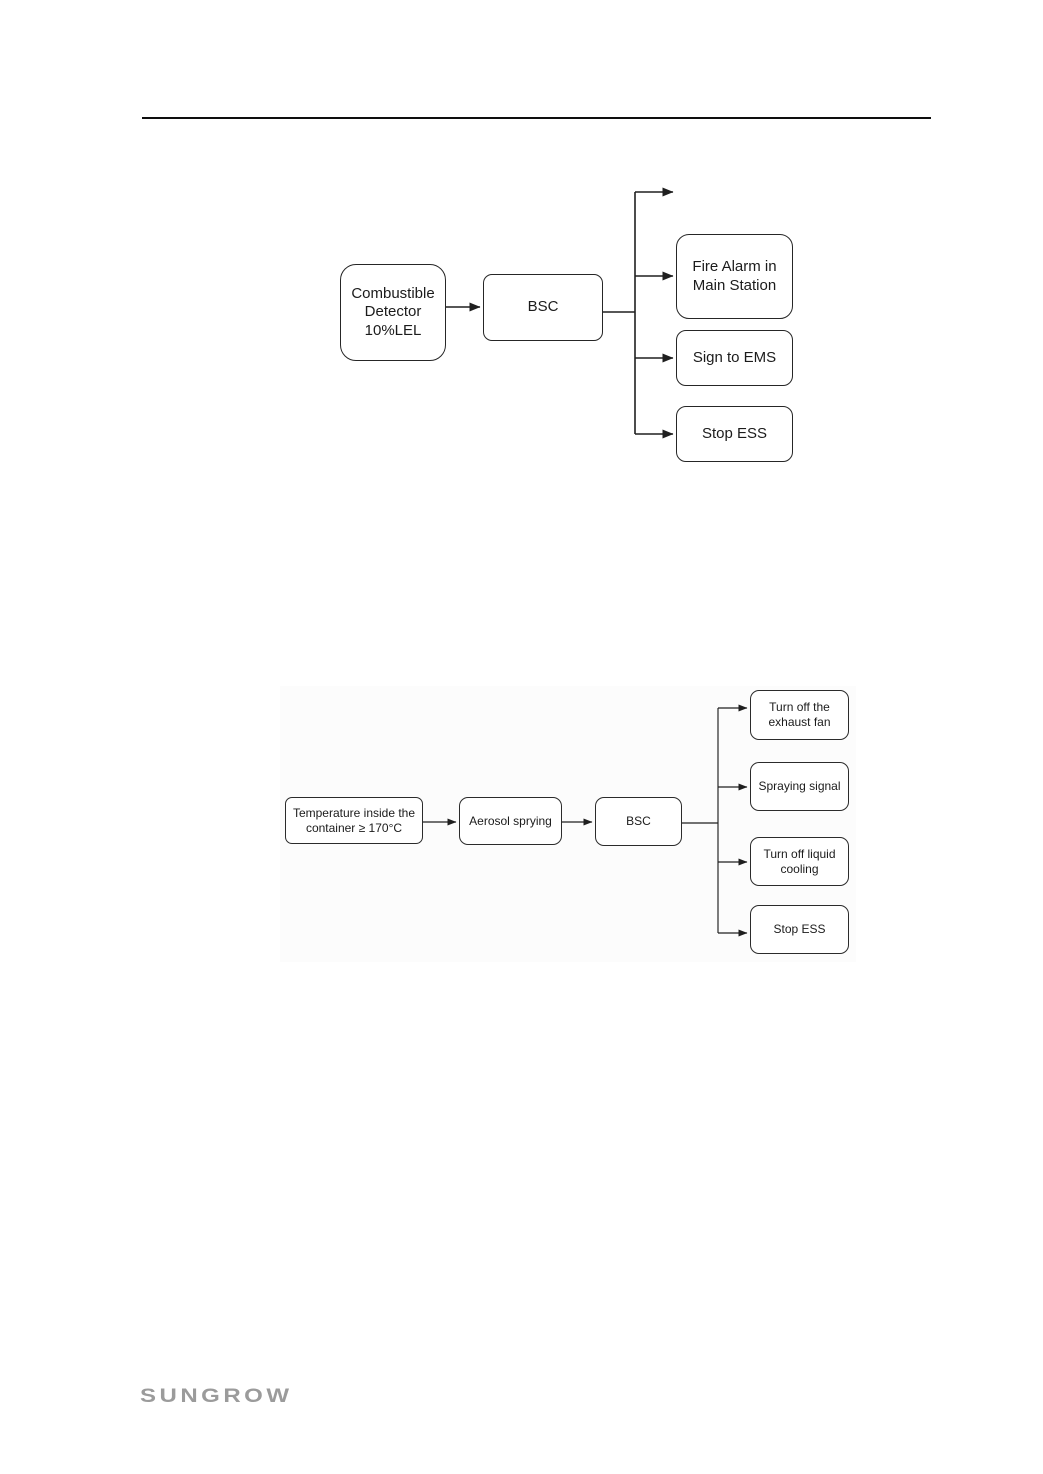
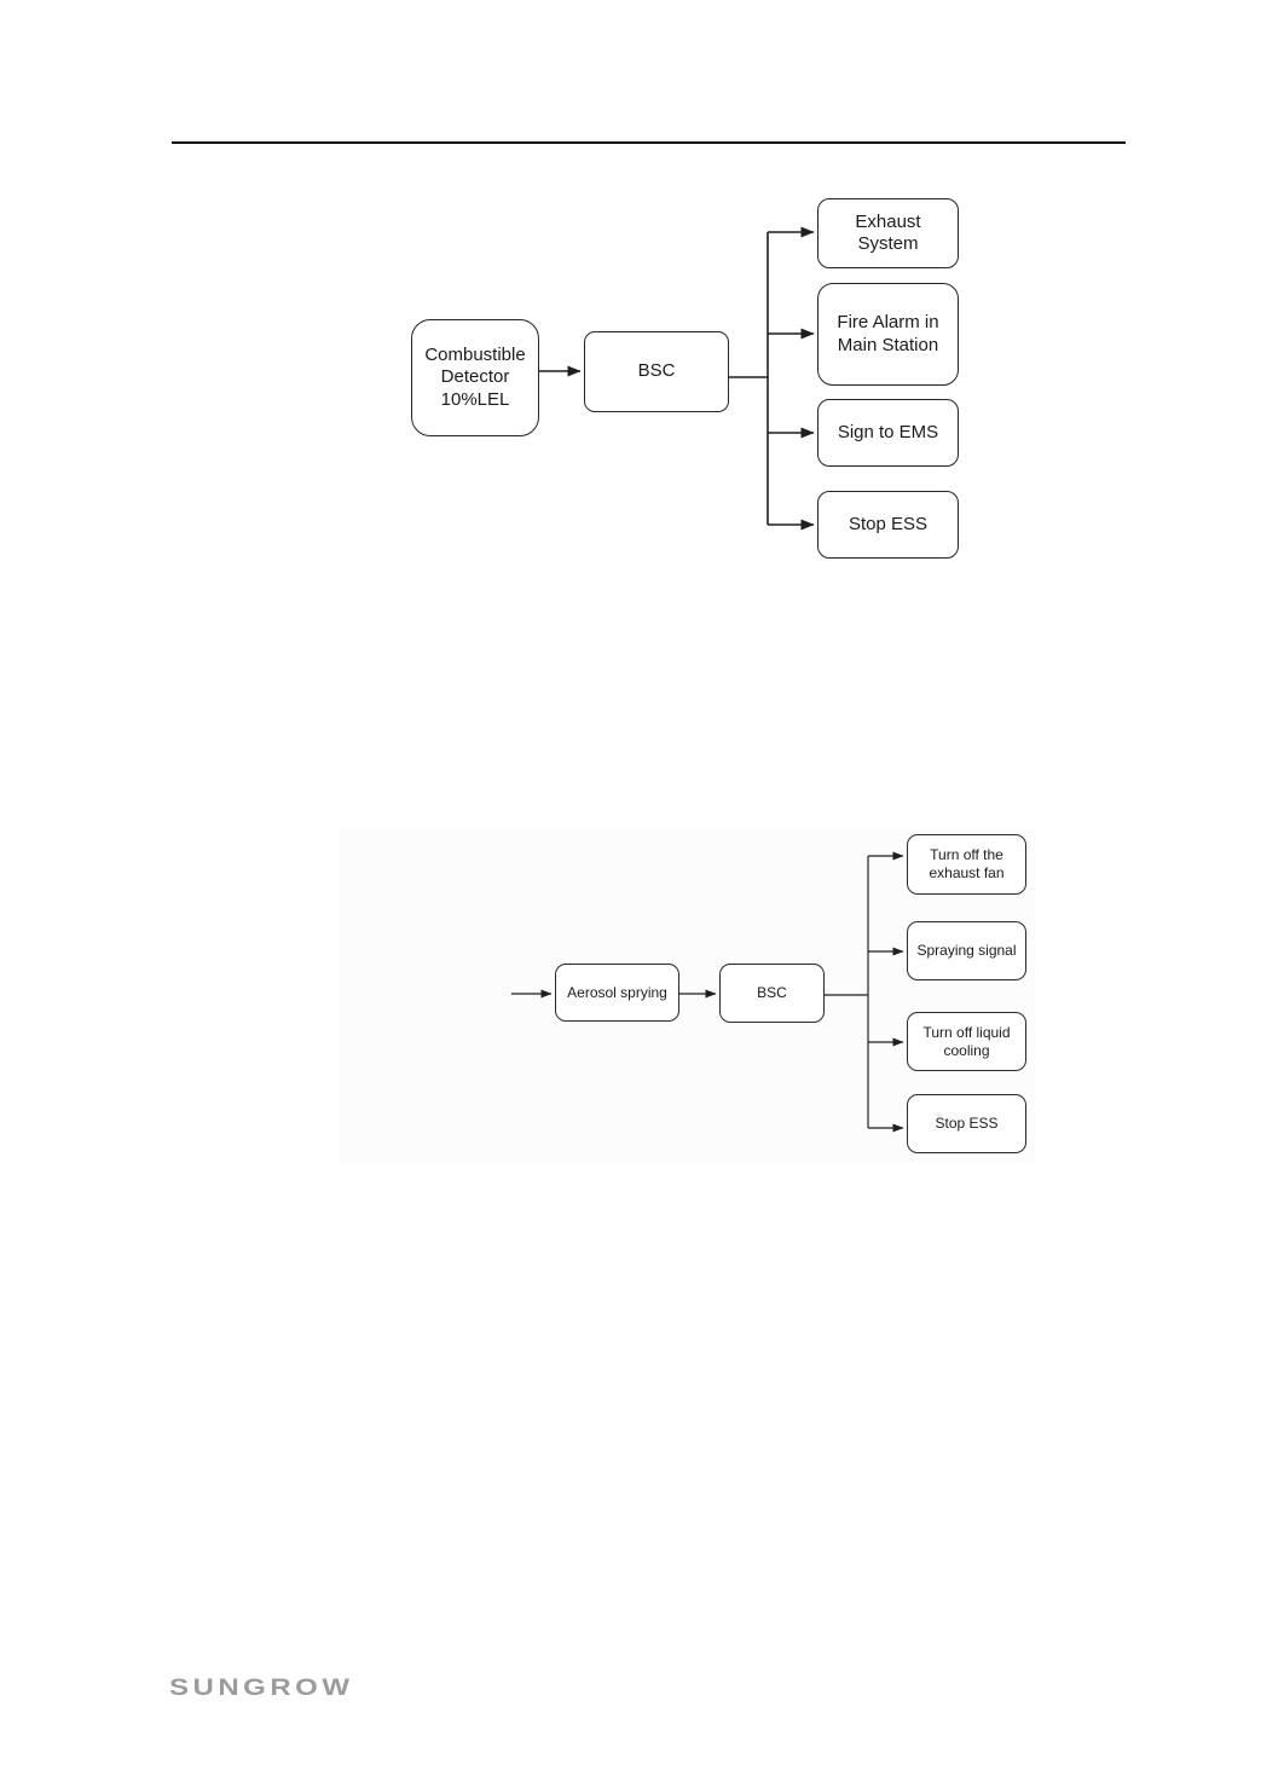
  Combustible
  Detector
  10%LEL
  BSC
+ Exhaust
+ System
  Fire Alarm in
  Main Station
  Sign to EMS
  Stop ESS
- Temperature inside the
- container ≥ 170°C
  Aerosol sprying
  BSC
  Turn off the
  exhaust fan
  Spraying signal
  Turn off liquid
  cooling
  Stop ESS
  SUNGROW
